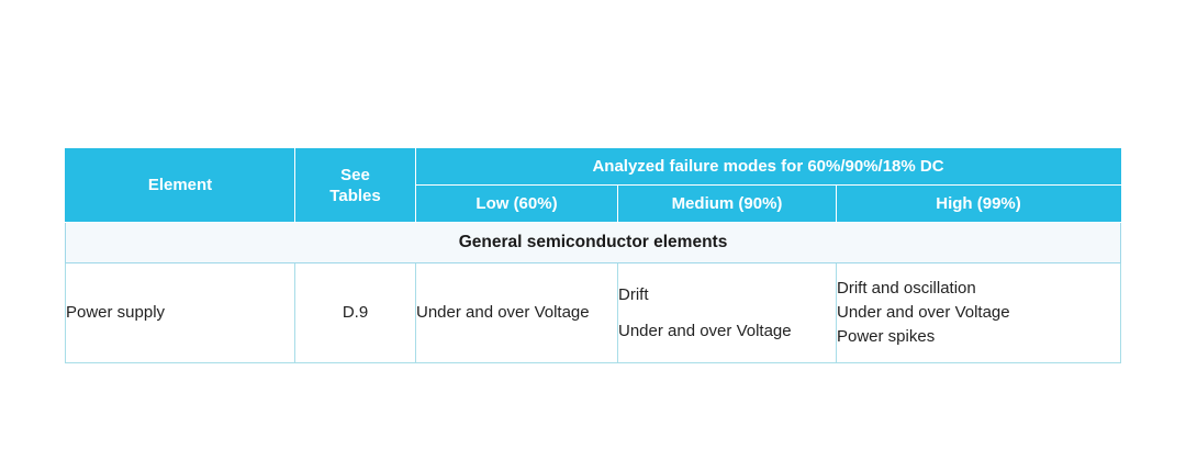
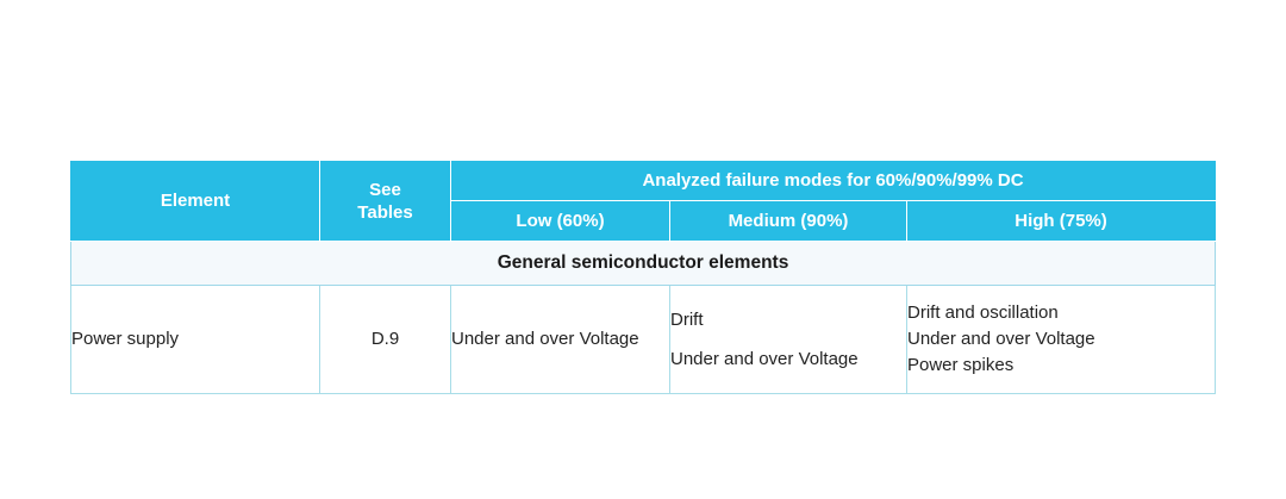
- Element	See Tables	Analyzed failure modes for 60%/90%/18% DC
+ Element	See Tables	Analyzed failure modes for 60%/90%/99% DC
- Low (60%)	Medium (90%)	High (99%)
+ Low (60%)	Medium (90%)	High (75%)
  General semiconductor elements
  Power supply	D.9	Under and over Voltage	Drift Under and over Voltage	Drift and oscillation Under and over Voltage Power spikes
